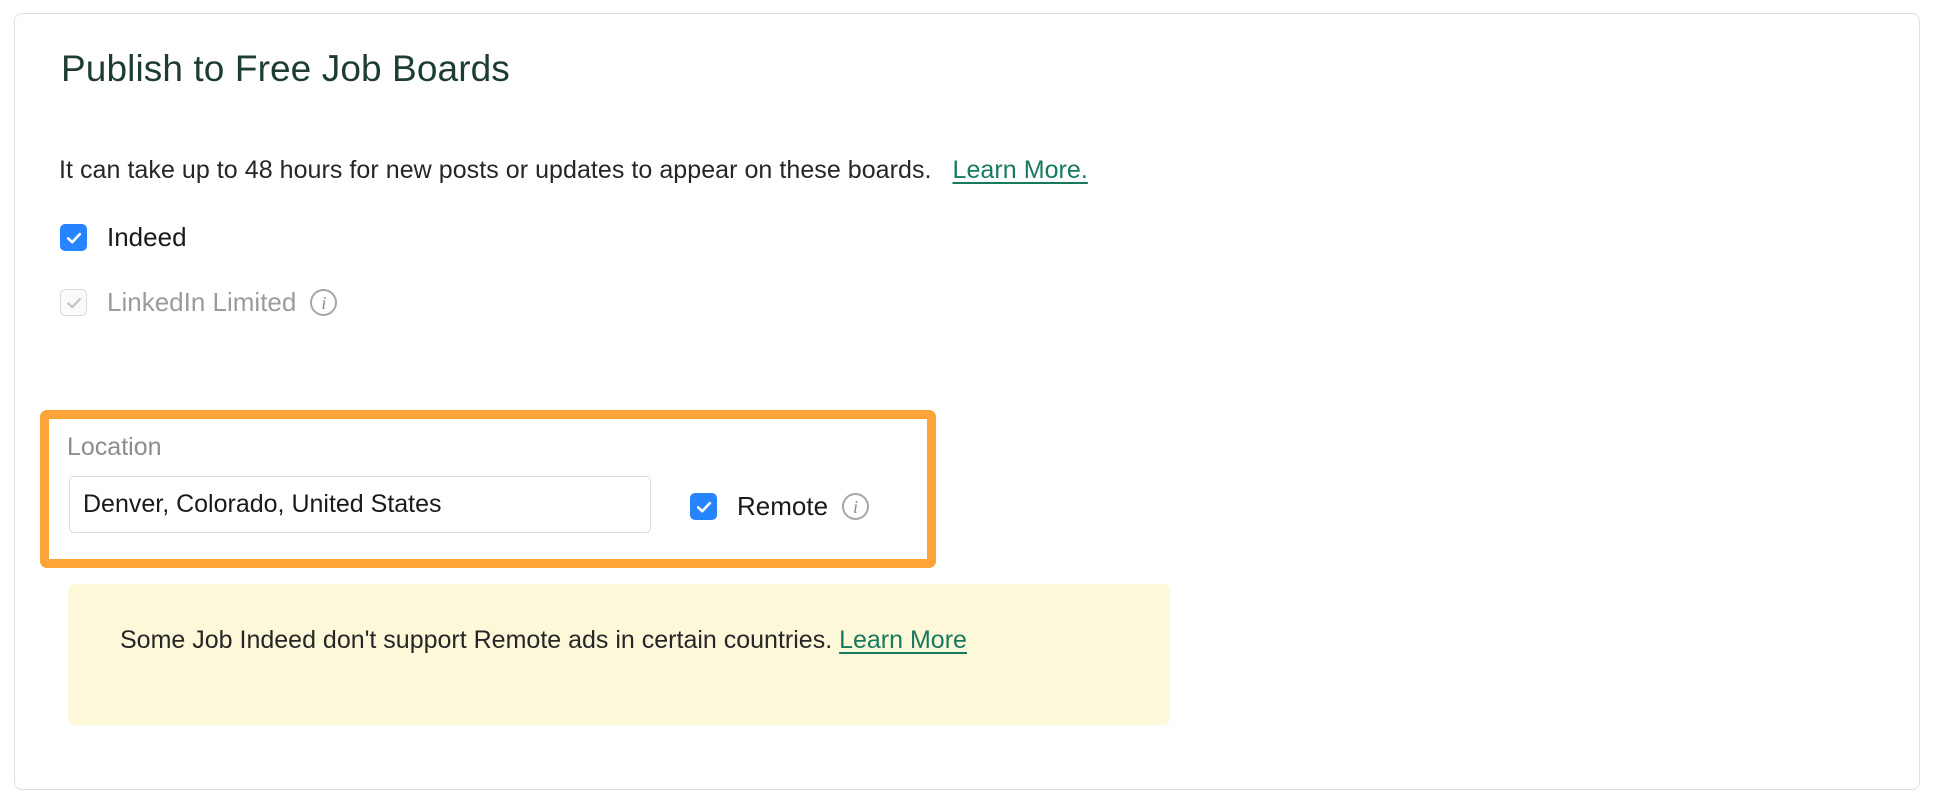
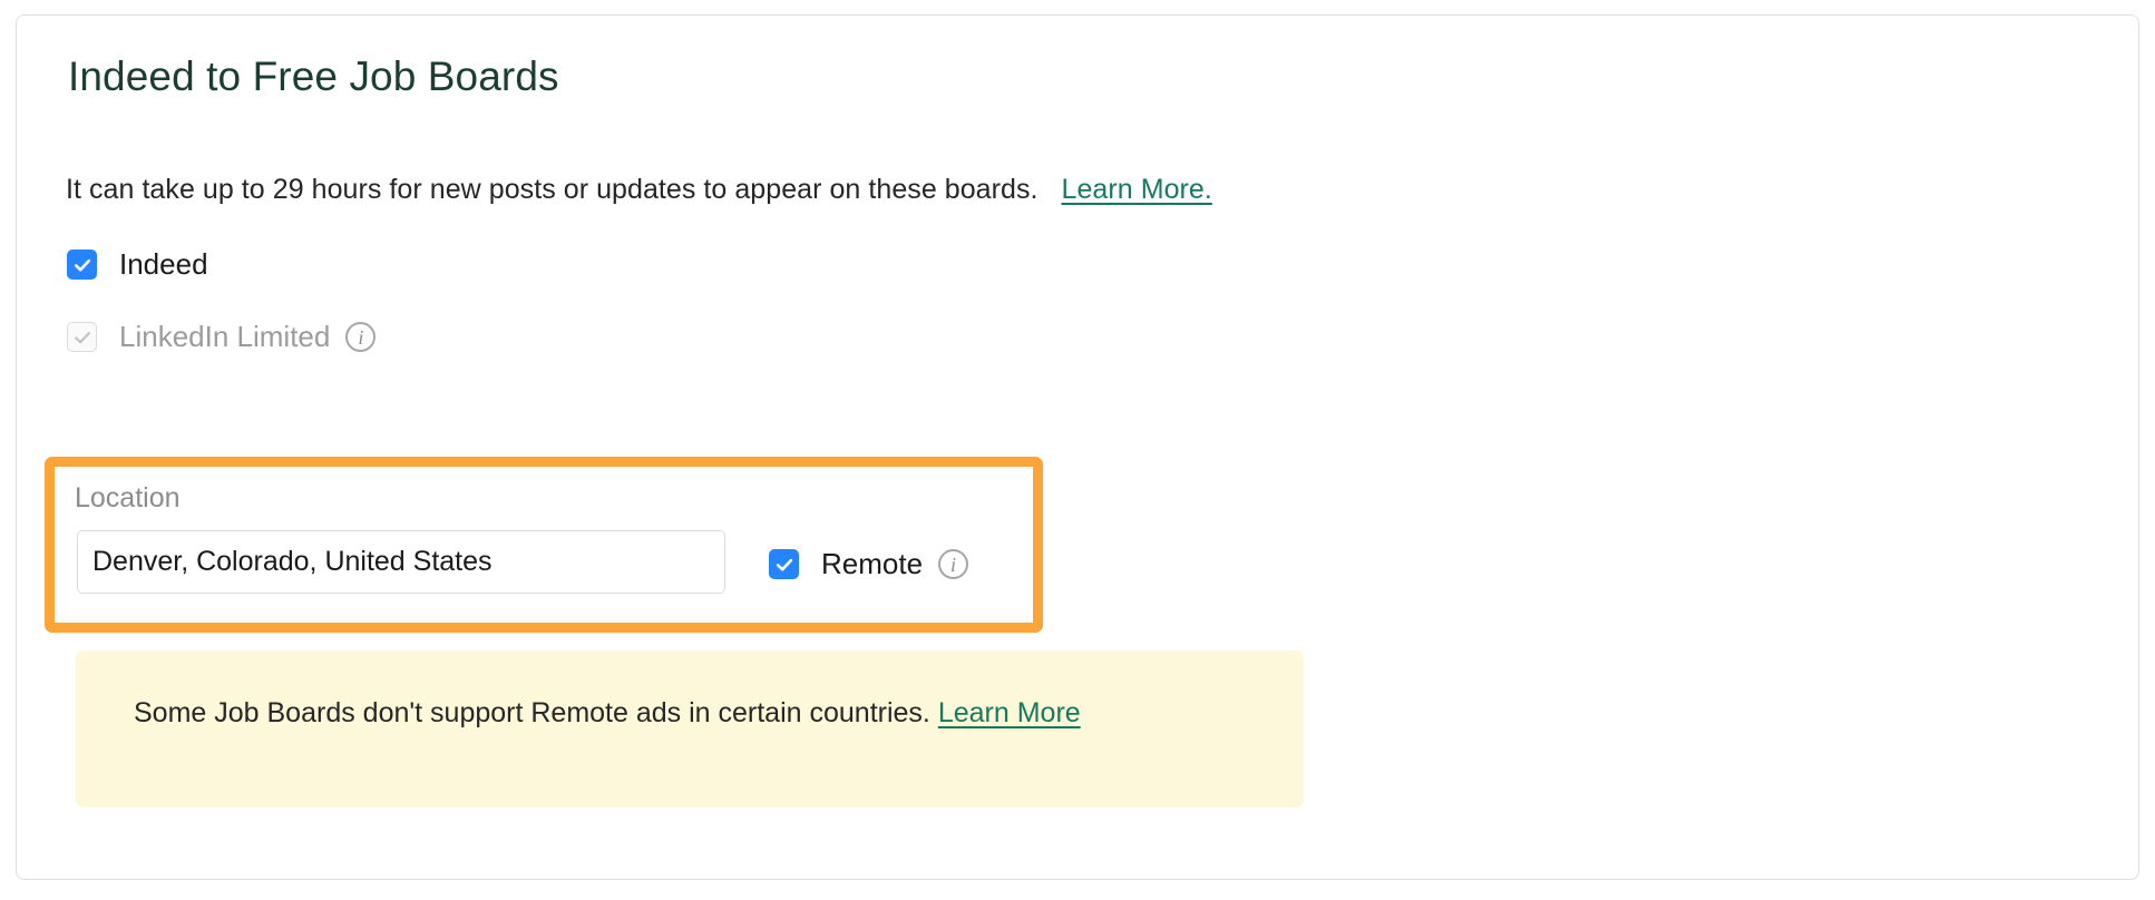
- Publish to Free Job Boards
+ Indeed to Free Job Boards
- It can take up to 48 hours for new posts or updates to appear on these boards. Learn More.
+ It can take up to 29 hours for new posts or updates to appear on these boards. Learn More.
  Indeed
  LinkedIn Limited
  i
  Location
  Denver, Colorado, United States
  Remote
  i
- Some Job Indeed don't support Remote ads in certain countries. Learn More
+ Some Job Boards don't support Remote ads in certain countries. Learn More
